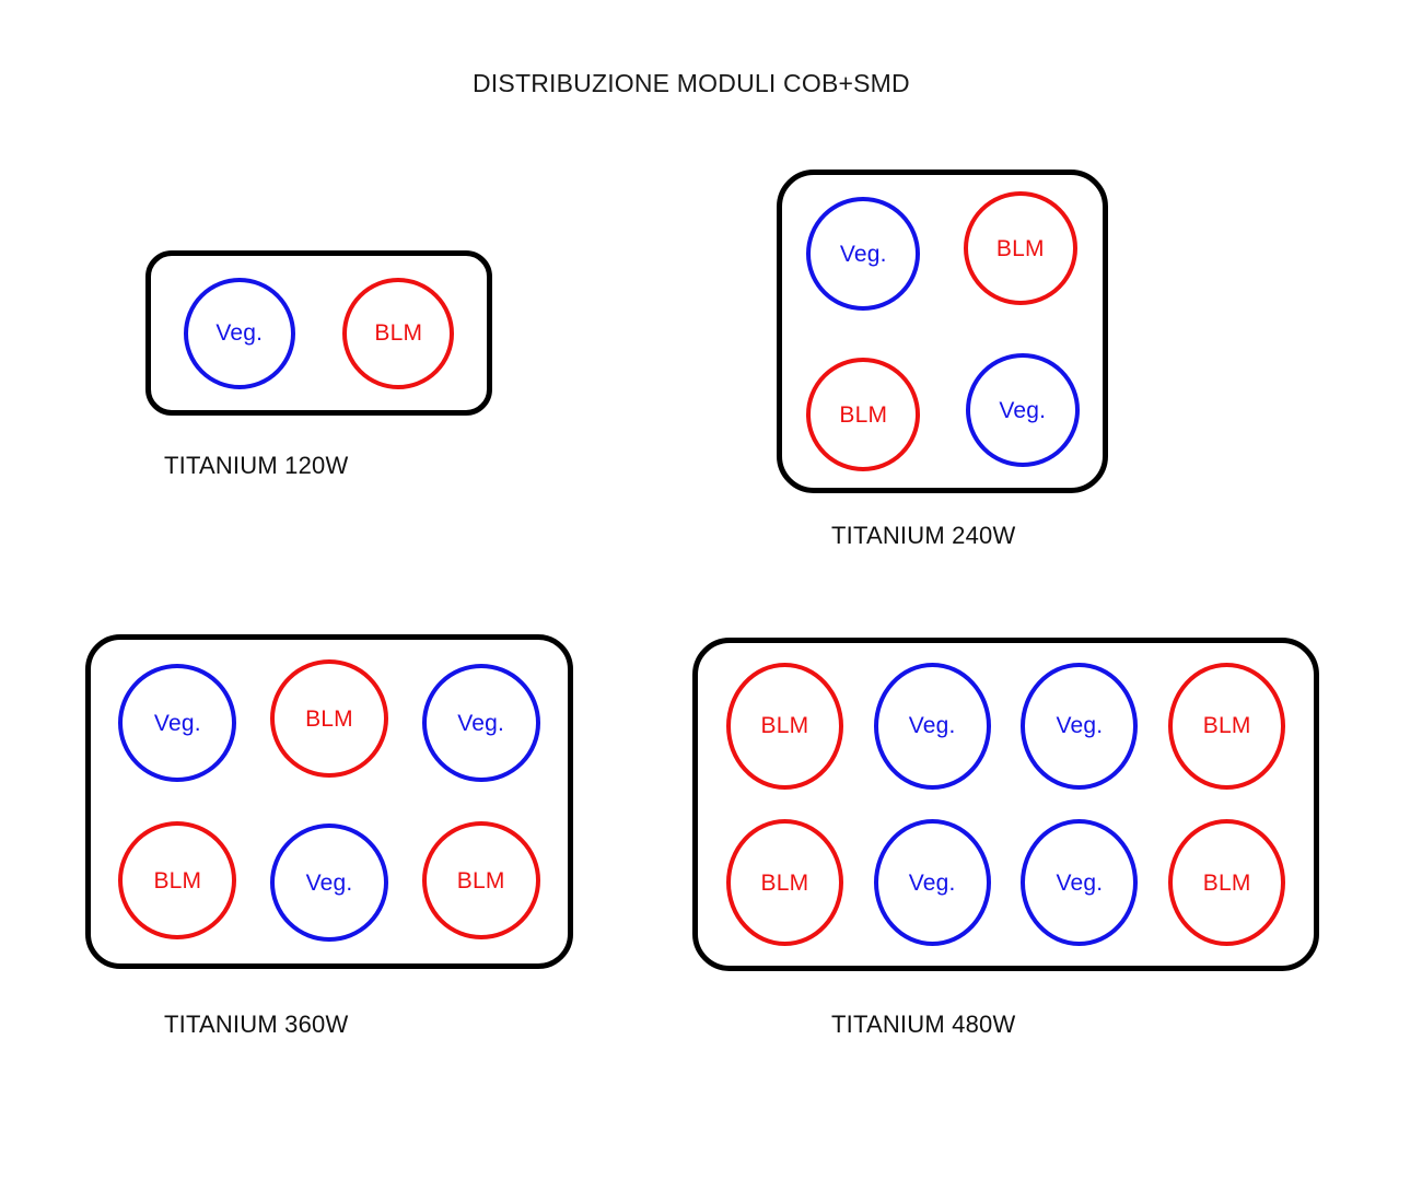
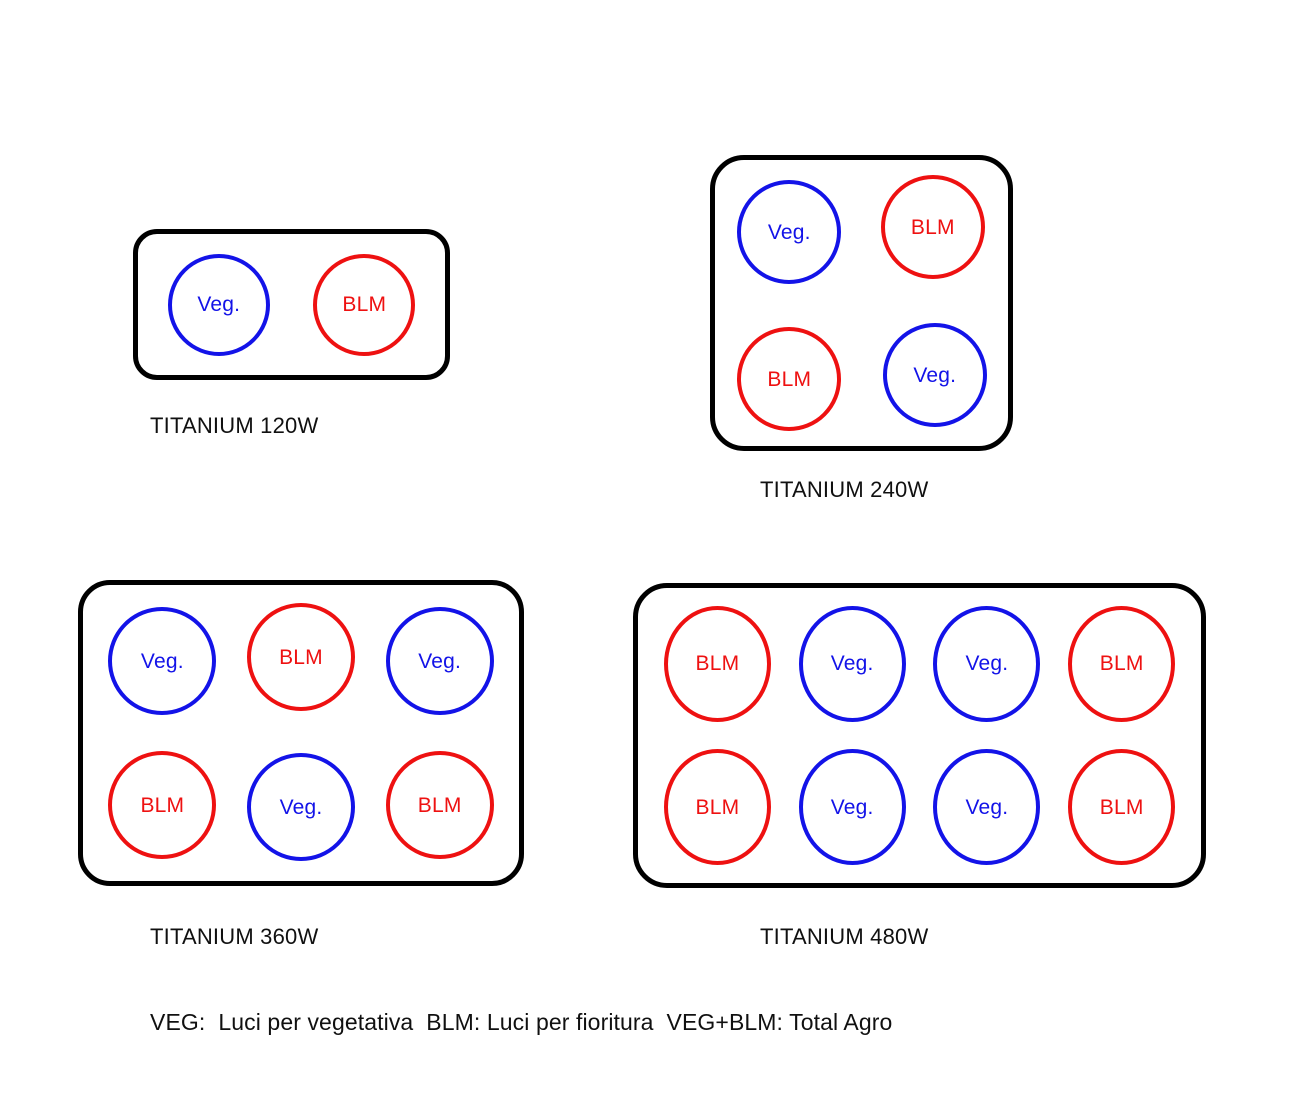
- DISTRIBUZIONE MODULI COB+SMD
  Veg.
  BLM
  TITANIUM 120W
  Veg.
  BLM
  BLM
  Veg.
  TITANIUM 240W
  Veg.
  BLM
  Veg.
  BLM
  Veg.
  BLM
  TITANIUM 360W
  BLM
  Veg.
  Veg.
  BLM
  BLM
  Veg.
  Veg.
  BLM
  TITANIUM 480W
+ VEG: Luci per vegetativa BLM: Luci per fioritura VEG+BLM: Total Agro
